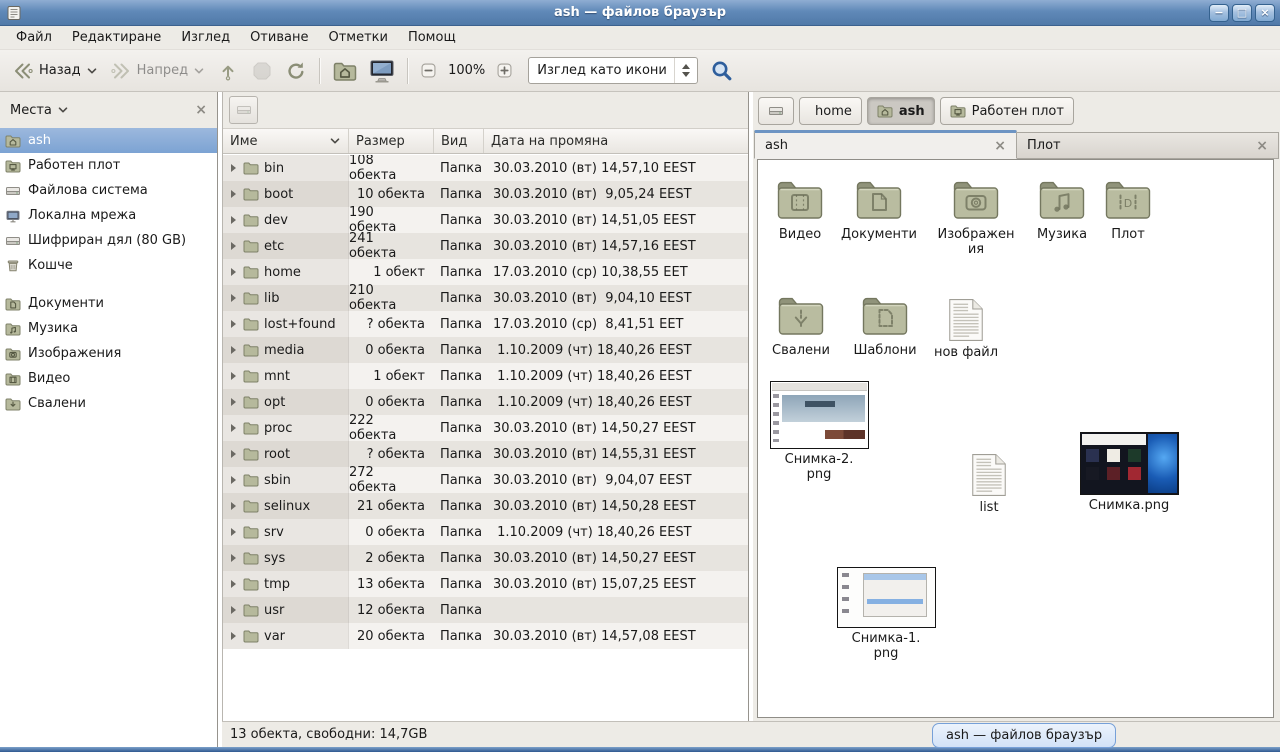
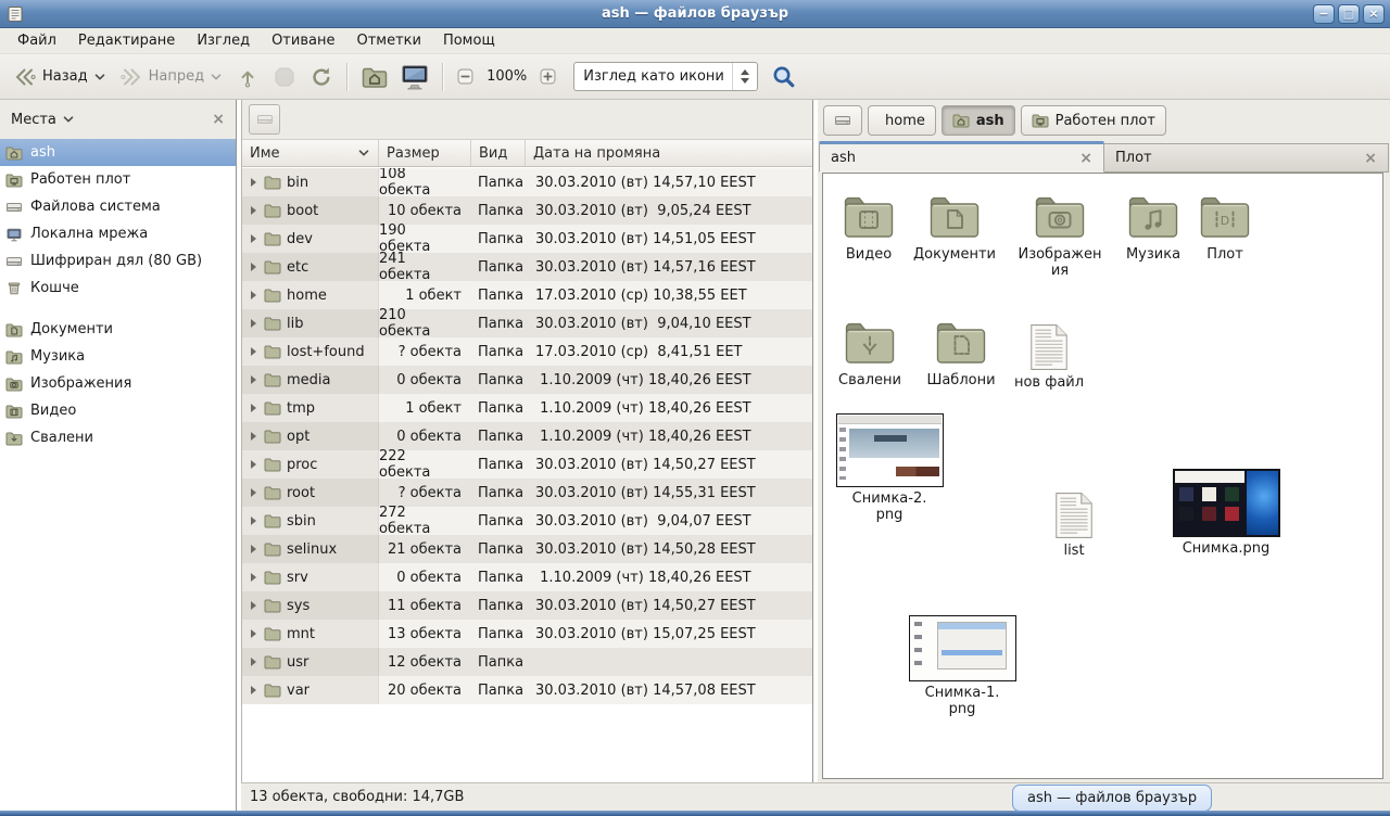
  ash — файлов браузър
  −
  □
  ×
  Файл
  Редактиране
  Изглед
  Отиване
  Отметки
  Помощ
  Назад
  Напред
  100%
  Изглед като икони
  Места
  ×
  ash
  Работен плот
  Файлова система
  Локална мрежа
  Шифриран дял (80 GB)
  Кошче
  Документи
  Музика
  Изображения
  Видео
  Свалени
  Име
  Размер
  Вид
  Дата на промяна
  bin
  108 обекта
  Папка
  30.03.2010 (вт) 14,57,10 EEST
  boot
  10 обекта
  Папка
  30.03.2010 (вт) 9,05,24 EEST
  dev
  190 обекта
  Папка
  30.03.2010 (вт) 14,51,05 EEST
  etc
  241 обекта
  Папка
  30.03.2010 (вт) 14,57,16 EEST
  home
  1 обект
  Папка
  17.03.2010 (ср) 10,38,55 EET
  lib
  210 обекта
  Папка
  30.03.2010 (вт) 9,04,10 EEST
  lost+found
  ? обекта
  Папка
  17.03.2010 (ср) 8,41,51 EET
  media
  0 обекта
  Папка
  1.10.2009 (чт) 18,40,26 EEST
- mnt
+ tmp
  1 обект
  Папка
  1.10.2009 (чт) 18,40,26 EEST
  opt
  0 обекта
  Папка
  1.10.2009 (чт) 18,40,26 EEST
  proc
  222 обекта
  Папка
  30.03.2010 (вт) 14,50,27 EEST
  root
  ? обекта
  Папка
  30.03.2010 (вт) 14,55,31 EEST
  sbin
  272 обекта
  Папка
  30.03.2010 (вт) 9,04,07 EEST
  selinux
  21 обекта
  Папка
  30.03.2010 (вт) 14,50,28 EEST
  srv
  0 обекта
  Папка
  1.10.2009 (чт) 18,40,26 EEST
  sys
- 2 обекта
+ 11 обекта
  Папка
  30.03.2010 (вт) 14,50,27 EEST
- tmp
+ mnt
  13 обекта
  Папка
  30.03.2010 (вт) 15,07,25 EEST
  usr
  12 обекта
  Папка
  var
  20 обекта
  Папка
  30.03.2010 (вт) 14,57,08 EEST
  home
  ash
  Работен плот
  ash
  ×
  Плот
  ×
  Видео
  Документи
  Изображен
  ия
  Музика
  D
  Плот
  Свалени
  Шаблони
  нов файл
  Снимка-2.
  png
  list
  Снимка.png
  Снимка-1.
  png
  13 обекта, свободни: 14,7GB
  ash — файлов браузър
